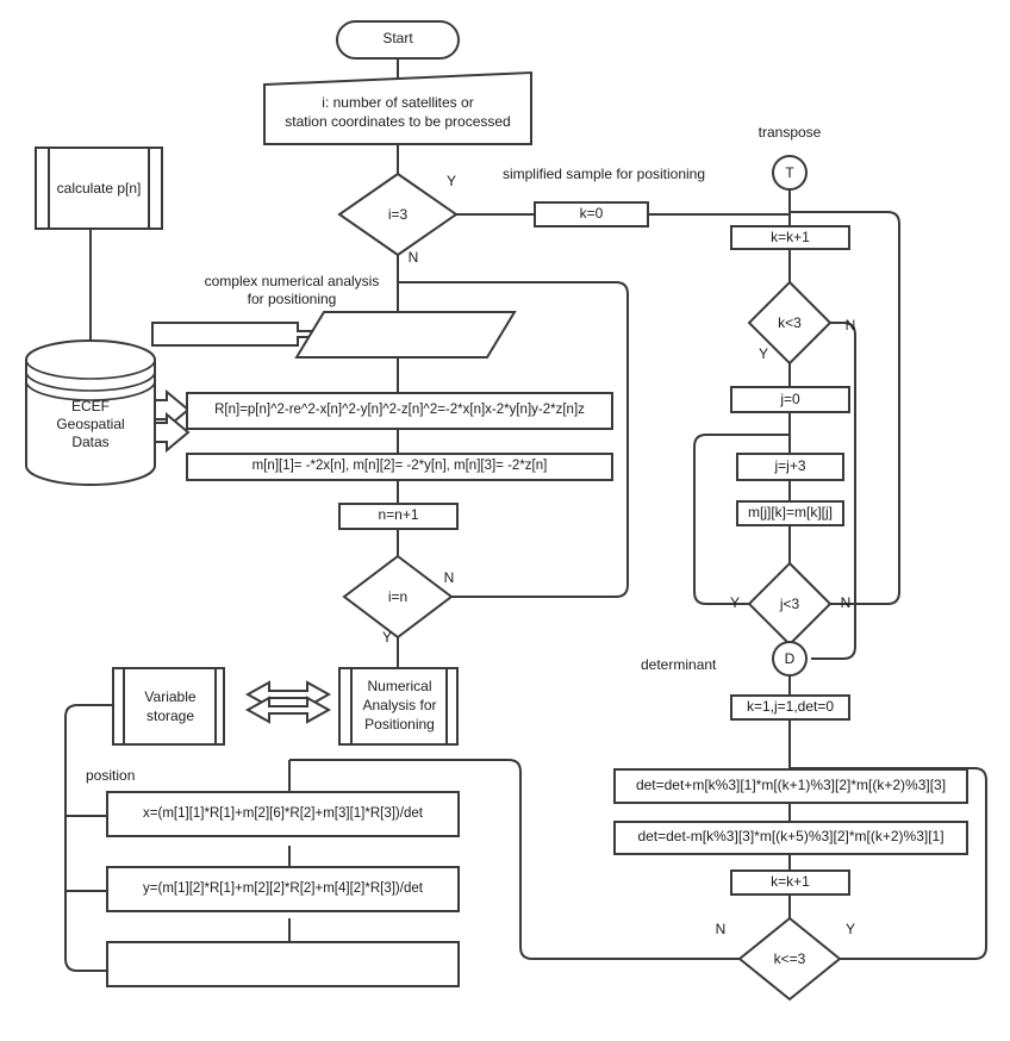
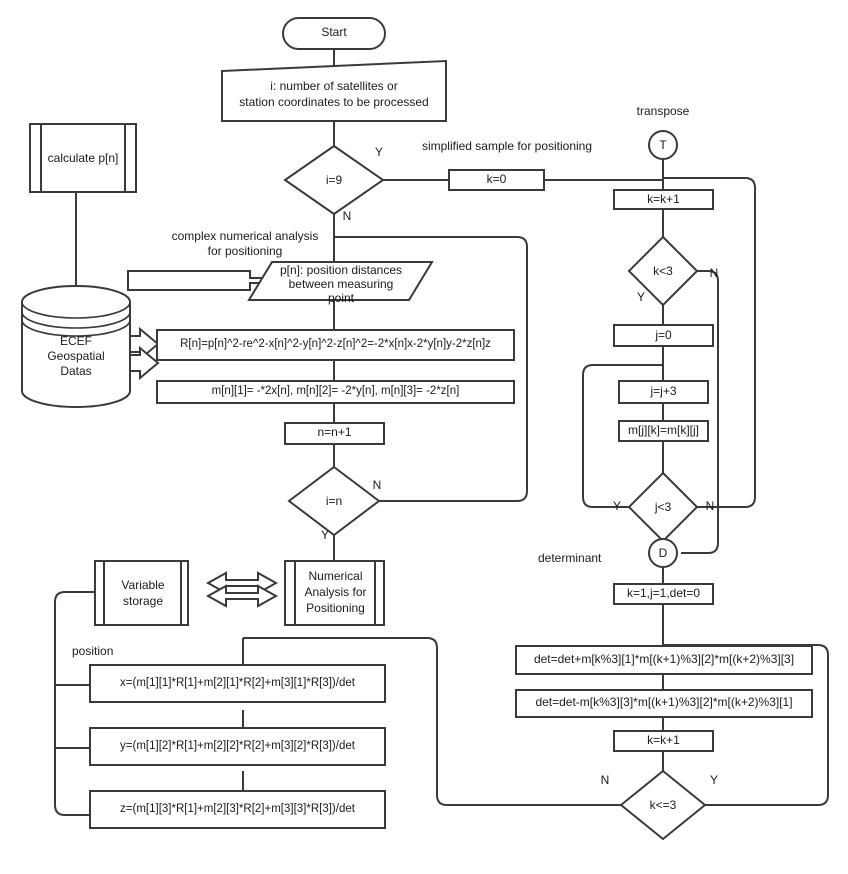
  Start
  i: number of satellites or
  station coordinates to be processed
- i=3
+ i=9
  k=0
  T
  k=k+1
  k<3
  j=0
  j=j+3
  m[j][k]=m[k][j]
  j<3
  D
  k=1,j=1,det=0
  det=det+m[k%3][1]*m[(k+1)%3][2]*m[(k+2)%3][3]
- det=det-m[k%3][3]*m[(k+5)%3][2]*m[(k+2)%3][1]
+ det=det-m[k%3][3]*m[(k+1)%3][2]*m[(k+2)%3][1]
  k=k+1
  k<=3
  calculate p[n]
  ECEF
  Geospatial
  Datas
+ p[n]: position distances
+ between measuring
+ point
  R[n]=p[n]^2-re^2-x[n]^2-y[n]^2-z[n]^2=-2*x[n]x-2*y[n]y-2*z[n]z
  m[n][1]= -*2x[n], m[n][2]= -2*y[n], m[n][3]= -2*z[n]
  n=n+1
  i=n
  Variable
  storage
  Numerical
  Analysis for
  Positioning
- x=(m[1][1]*R[1]+m[2][6]*R[2]+m[3][1]*R[3])/det
+ x=(m[1][1]*R[1]+m[2][1]*R[2]+m[3][1]*R[3])/det
- y=(m[1][2]*R[1]+m[2][2]*R[2]+m[4][2]*R[3])/det
+ y=(m[1][2]*R[1]+m[2][2]*R[2]+m[3][2]*R[3])/det
+ z=(m[1][3]*R[1]+m[2][3]*R[2]+m[3][3]*R[3])/det
  simplified sample for positioning
  complex numerical analysis
  for positioning
  transpose
  determinant
  position
  Y
  N
  Y
  N
  Y
  N
  Y
  N
  Y
  N
